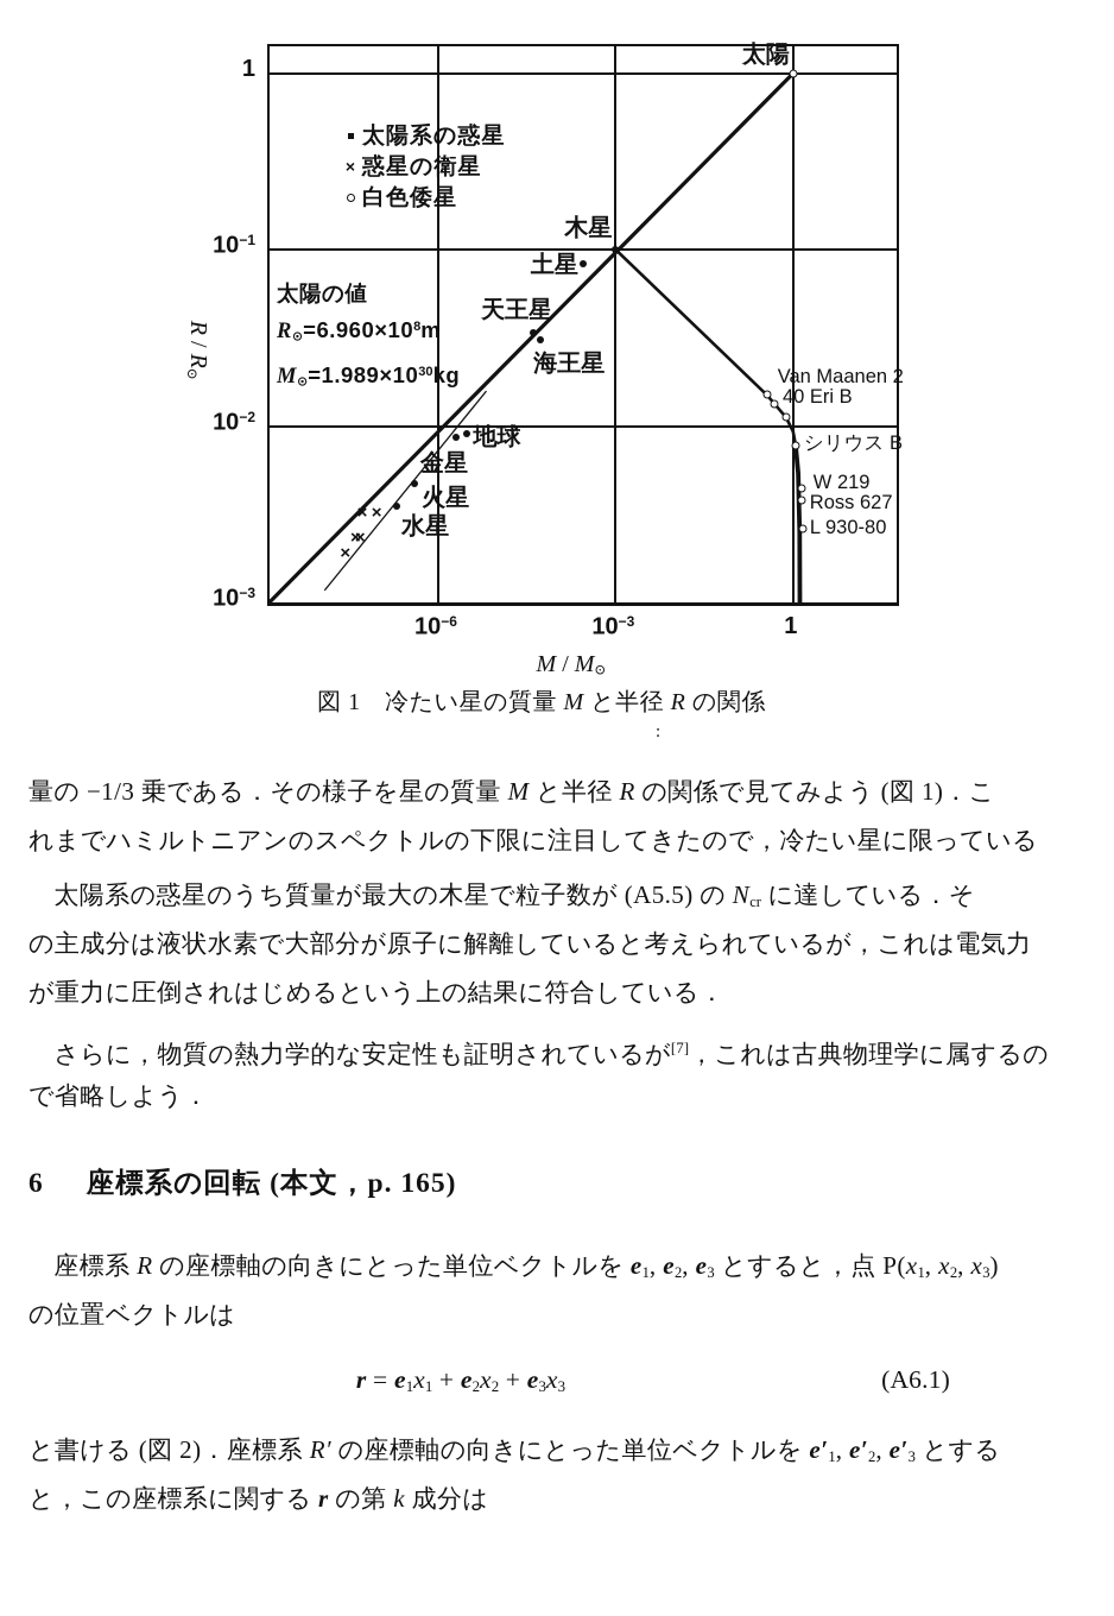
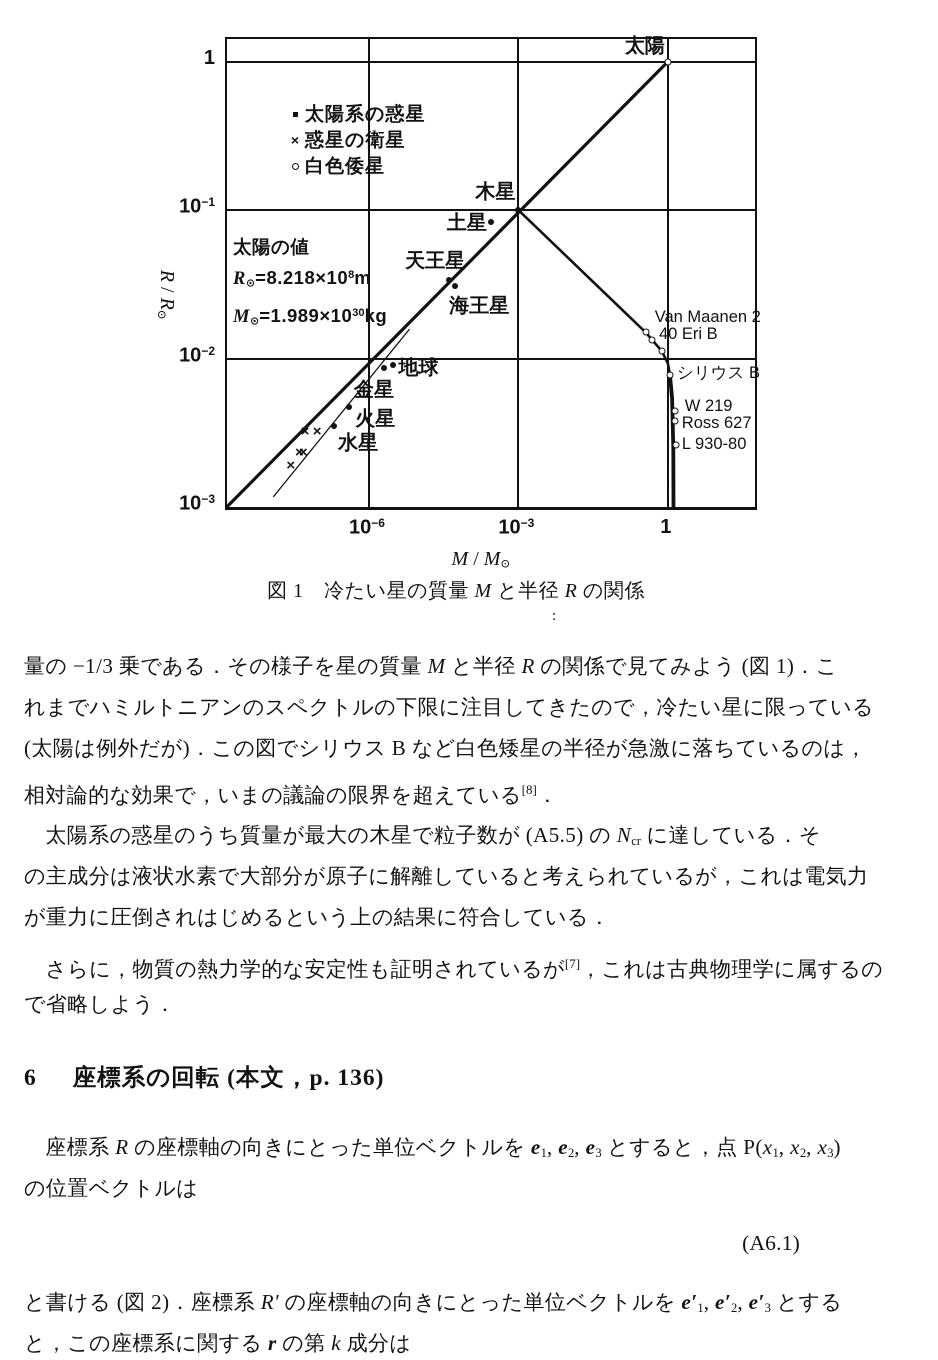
  太陽系の惑星
  ×
  惑星の衛星
  白色倭星
  太陽の値
- R⊙=6.960×108m
+ R⊙=8.218×108m
  M⊙=1.989×1030kg
  太陽
  木星
  土星
  天王星
  海王星
  地球
  金星
  火星
  水星
  ×
  ×
  ×
  ×
  ×
  Van Maanen 2
  40 Eri B
  シリウス B
  W 219
  Ross 627
  L 930-80
  M / M⊙
  10−6
  10−3
  1
  1
  10−1
  10−2
  10−3
  図 1 冷たい星の質量 M と半径 R の関係
  :
  量の −1/3 乗である．その様子を星の質量 M と半径 R の関係で見てみよう (図 1)．こ
  れまでハミルトニアンのスペクトルの下限に注目してきたので，冷たい星に限っている
+ (太陽は例外だが)．この図でシリウス B など白色矮星の半径が急激に落ちているのは，
+ 相対論的な効果で，いまの議論の限界を超えている[8]．
  太陽系の惑星のうち質量が最大の木星で粒子数が (A5.5) の Ncr に達している．そ
  の主成分は液状水素で大部分が原子に解離していると考えられているが，これは電気力
  が重力に圧倒されはじめるという上の結果に符合している．
  さらに，物質の熱力学的な安定性も証明されているが[7]，これは古典物理学に属するの
  で省略しよう．
- 6 座標系の回転 (本文，p. 165)
+ 6 座標系の回転 (本文，p. 136)
  座標系 R の座標軸の向きにとった単位ベクトルを e1, e2, e3 とすると，点 P(x1, x2, x3)
  の位置ベクトルは
- r = e1x1 + e2x2 + e3x3
  (A6.1)
  と書ける (図 2)．座標系 R′ の座標軸の向きにとった単位ベクトルを e′1, e′2, e′3 とする
  と，この座標系に関する r の第 k 成分は
